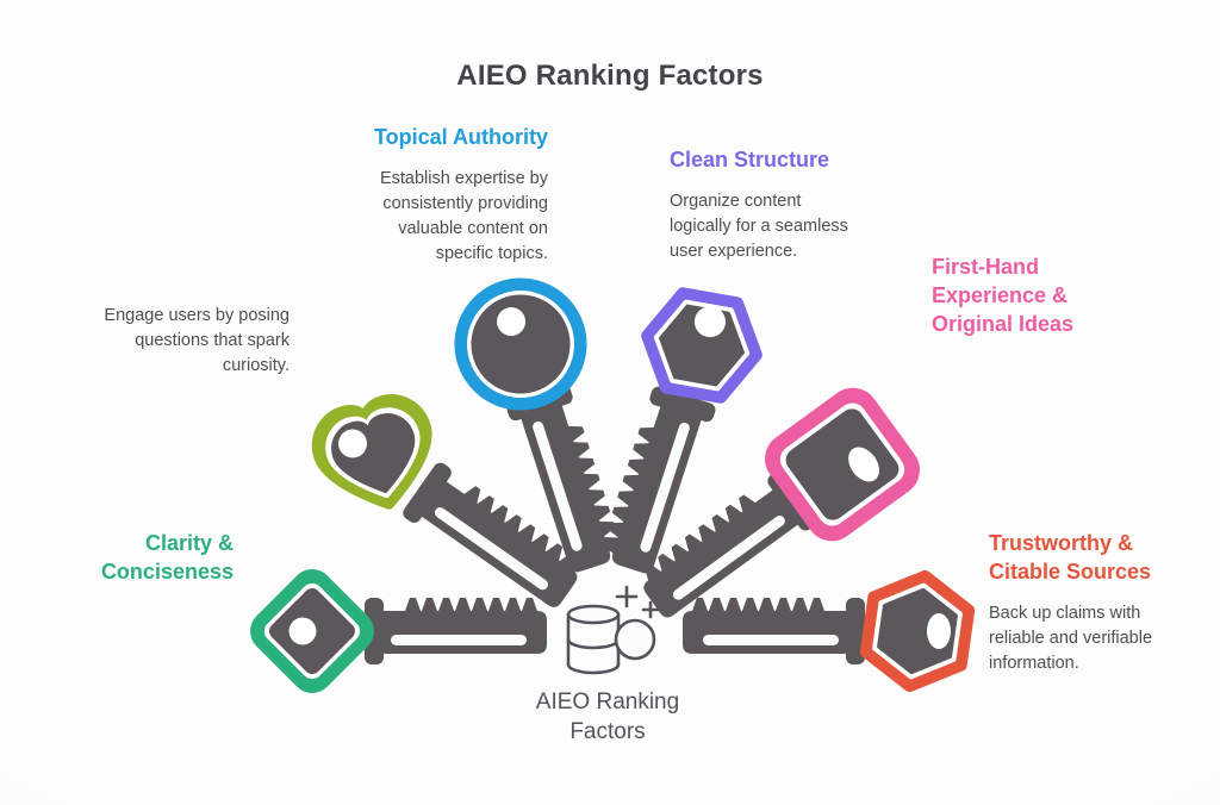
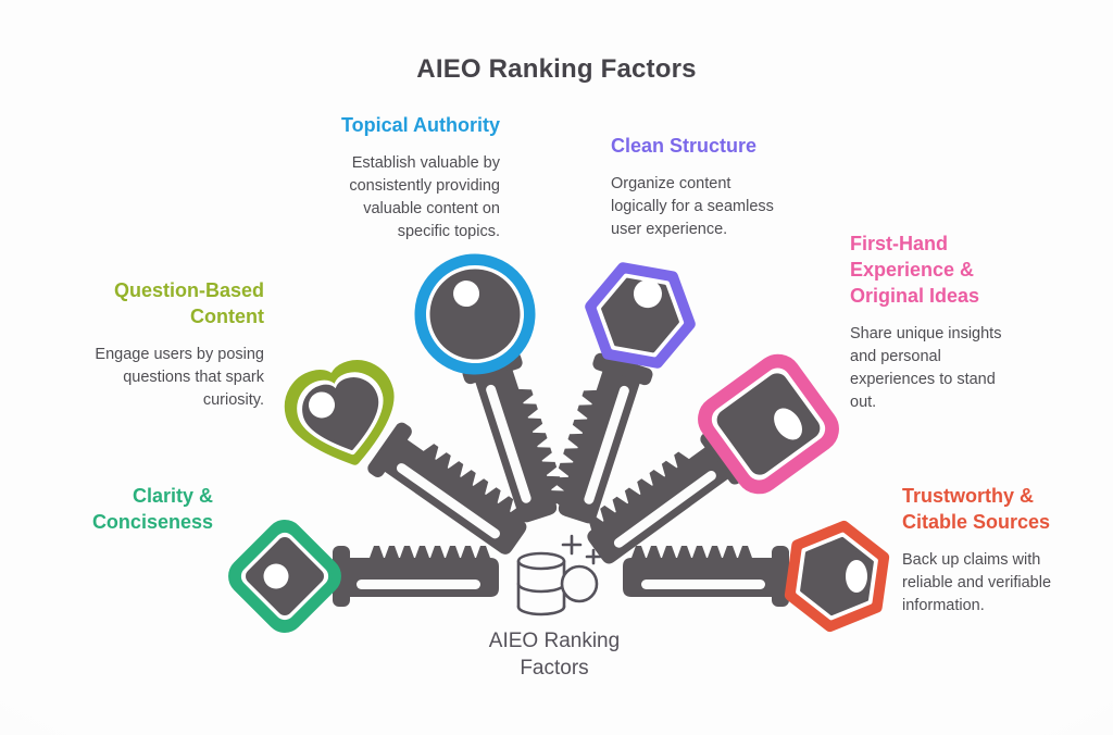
  AIEO Ranking Factors
  Topical Authority
- Establish expertise by consistently providing valuable content on specific topics.
+ Establish valuable by consistently providing valuable content on specific topics.
  Clean Structure
  Organize content logically for a seamless user experience.
  First-Hand Experience & Original Ideas
+ Share unique insights and personal experiences to stand out.
+ Question-Based Content
  Engage users by posing questions that spark curiosity.
  Clarity & Conciseness
  Trustworthy & Citable Sources
  Back up claims with reliable and verifiable information.
  AIEO Ranking Factors
